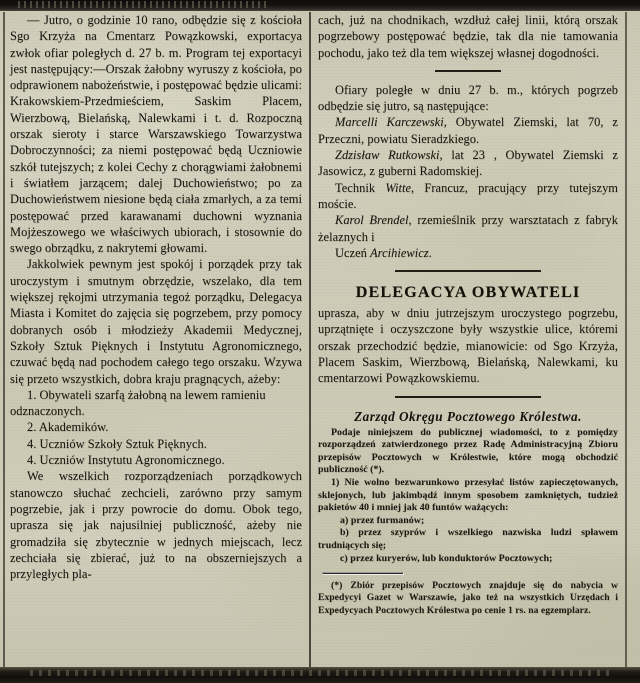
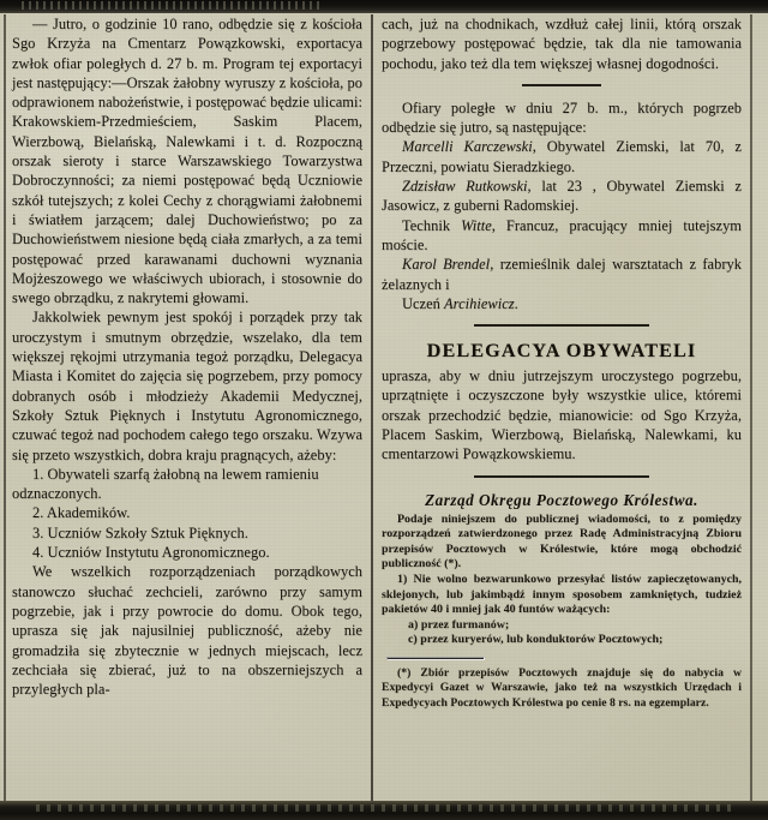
  — Jutro, o godzinie 10 rano, odbędzie się z kościoła Sgo Krzyża na Cmentarz Powązkowski, exportacya zwłok ofiar poległych d. 27 b. m. Program tej exportacyi jest następujący:—Orszak żałobny wyruszy z kościoła, po odprawionem nabożeństwie, i postępować będzie ulicami: Krakowskiem-Przedmieściem, Saskim Placem, Wierzbową, Bielańską, Nalewkami i t. d. Rozpoczną orszak sieroty i starce Warszawskiego Towarzystwa Dobroczynności; za niemi postępować będą Uczniowie szkół tutejszych; z kolei Cechy z chorągwiami żałobnemi i światłem jarzącem; dalej Duchowieństwo; po za Duchowieństwem niesione będą ciała zmarłych, a za temi postępować przed karawanami duchowni wyznania Mojżeszowego we właściwych ubiorach, i stosownie do swego obrządku, z nakrytemi głowami.
- Jakkolwiek pewnym jest spokój i porządek przy tak uroczystym i smutnym obrzędzie, wszelako, dla tem większej rękojmi utrzymania tegoż porządku, Delegacya Miasta i Komitet do zajęcia się pogrzebem, przy pomocy dobranych osób i młodzieży Akademii Medycznej, Szkoły Sztuk Pięknych i Instytutu Agronomicznego, czuwać będą nad pochodem całego tego orszaku. Wzywa się przeto wszystkich, dobra kraju pragnących, ażeby:
+ Jakkolwiek pewnym jest spokój i porządek przy tak uroczystym i smutnym obrzędzie, wszelako, dla tem większej rękojmi utrzymania tegoż porządku, Delegacya Miasta i Komitet do zajęcia się pogrzebem, przy pomocy dobranych osób i młodzieży Akademii Medycznej, Szkoły Sztuk Pięknych i Instytutu Agronomicznego, czuwać tegoż nad pochodem całego tego orszaku. Wzywa się przeto wszystkich, dobra kraju pragnących, ażeby:
  1. Obywateli szarfą żałobną na lewem ramieniu
  odznaczonych.
  2. Akademików.
- 4. Uczniów Szkoły Sztuk Pięknych.
+ 3. Uczniów Szkoły Sztuk Pięknych.
  4. Uczniów Instytutu Agronomicznego.
  We wszelkich rozporządzeniach porządkowych stanowczo słuchać zechcieli, zarówno przy samym pogrzebie, jak i przy powrocie do domu. Obok tego, uprasza się jak najusilniej publiczność, ażeby nie gromadziła się zbytecznie w jednych miejscach, lecz zechciała się zbierać, już to na obszerniejszych a przyległych pla-
  cach, już na chodnikach, wzdłuż całej linii, którą orszak pogrzebowy postępować będzie, tak dla nie tamowania pochodu, jako też dla tem większej własnej dogodności.
  Ofiary poległe w dniu 27 b. m., których pogrzeb odbędzie się jutro, są następujące:
  Marcelli Karczewski, Obywatel Ziemski, lat 70, z Przeczni, powiatu Sieradzkiego.
  Zdzisław Rutkowski, lat 23 , Obywatel Ziemski z Jasowicz, z guberni Radomskiej.
- Technik Witte, Francuz, pracujący przy tutejszym moście.
+ Technik Witte, Francuz, pracujący mniej tutejszym moście.
- Karol Brendel, rzemieślnik przy warsztatach z fabryk żelaznych i
+ Karol Brendel, rzemieślnik dalej warsztatach z fabryk żelaznych i
  Uczeń Arcihiewicz.
  DELEGACYA OBYWATELI
  uprasza, aby w dniu jutrzejszym uroczystego pogrzebu, uprzątnięte i oczyszczone były wszystkie ulice, któremi orszak przechodzić będzie, mianowicie: od Sgo Krzyża, Placem Saskim, Wierzbową, Bielańską, Nalewkami, ku cmentarzowi Powązkowskiemu.
  Zarząd Okręgu Pocztowego Królestwa.
  Podaje niniejszem do publicznej wiadomości, to z pomiędzy rozporządzeń zatwierdzonego przez Radę Administracyjną Zbioru przepisów Pocztowych w Królestwie, które mogą obchodzić publiczność (*).
  1) Nie wolno bezwarunkowo przesyłać listów zapieczętowanych, sklejonych, lub jakimbądź innym sposobem zamkniętych, tudzież pakietów 40 i mniej jak 40 funtów ważących:
  a) przez furmanów;
- b) przez szyprów i wszelkiego nazwiska ludzi spławem trudniących się;
  c) przez kuryerów, lub konduktorów Pocztowych;
- (*) Zbiór przepisów Pocztowych znajduje się do nabycia w Expedycyi Gazet w Warszawie, jako też na wszystkich Urzędach i Expedycyach Pocztowych Królestwa po cenie 1 rs. na egzemplarz.
+ (*) Zbiór przepisów Pocztowych znajduje się do nabycia w Expedycyi Gazet w Warszawie, jako też na wszystkich Urzędach i Expedycyach Pocztowych Królestwa po cenie 8 rs. na egzemplarz.
